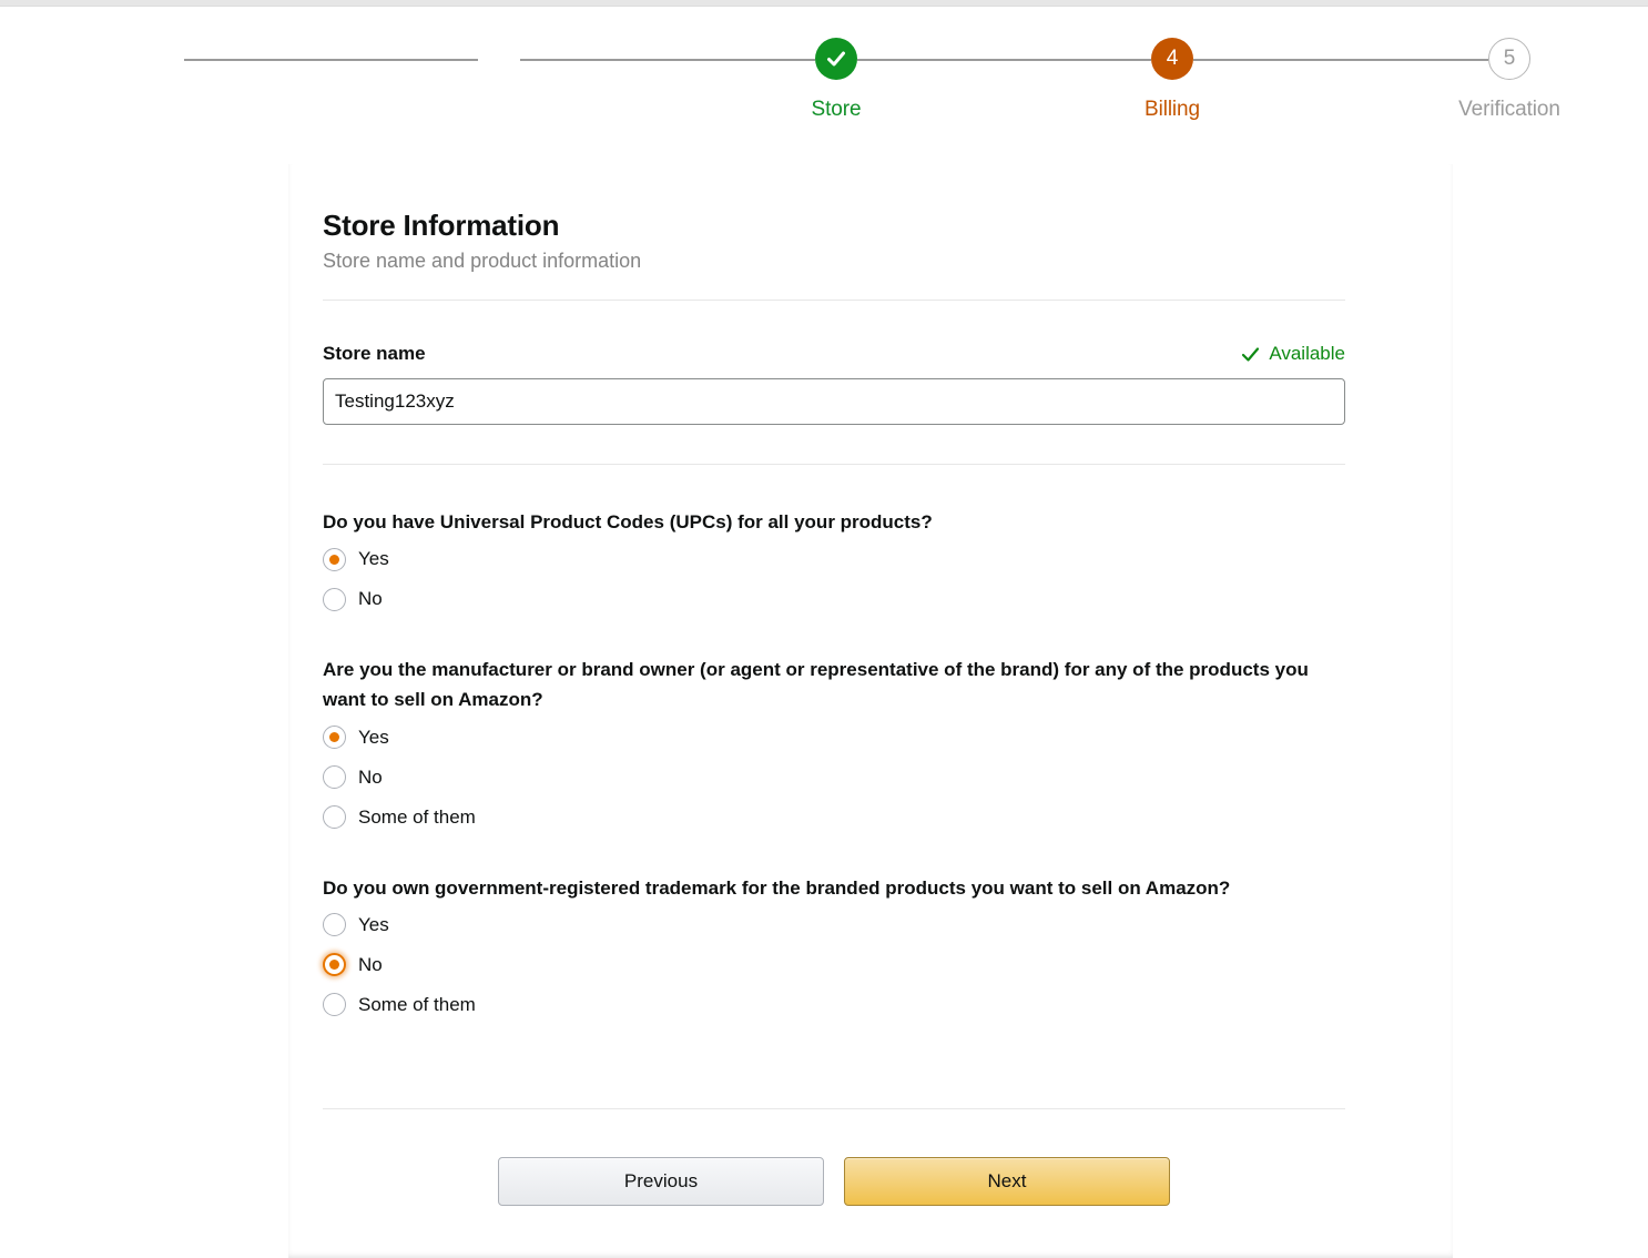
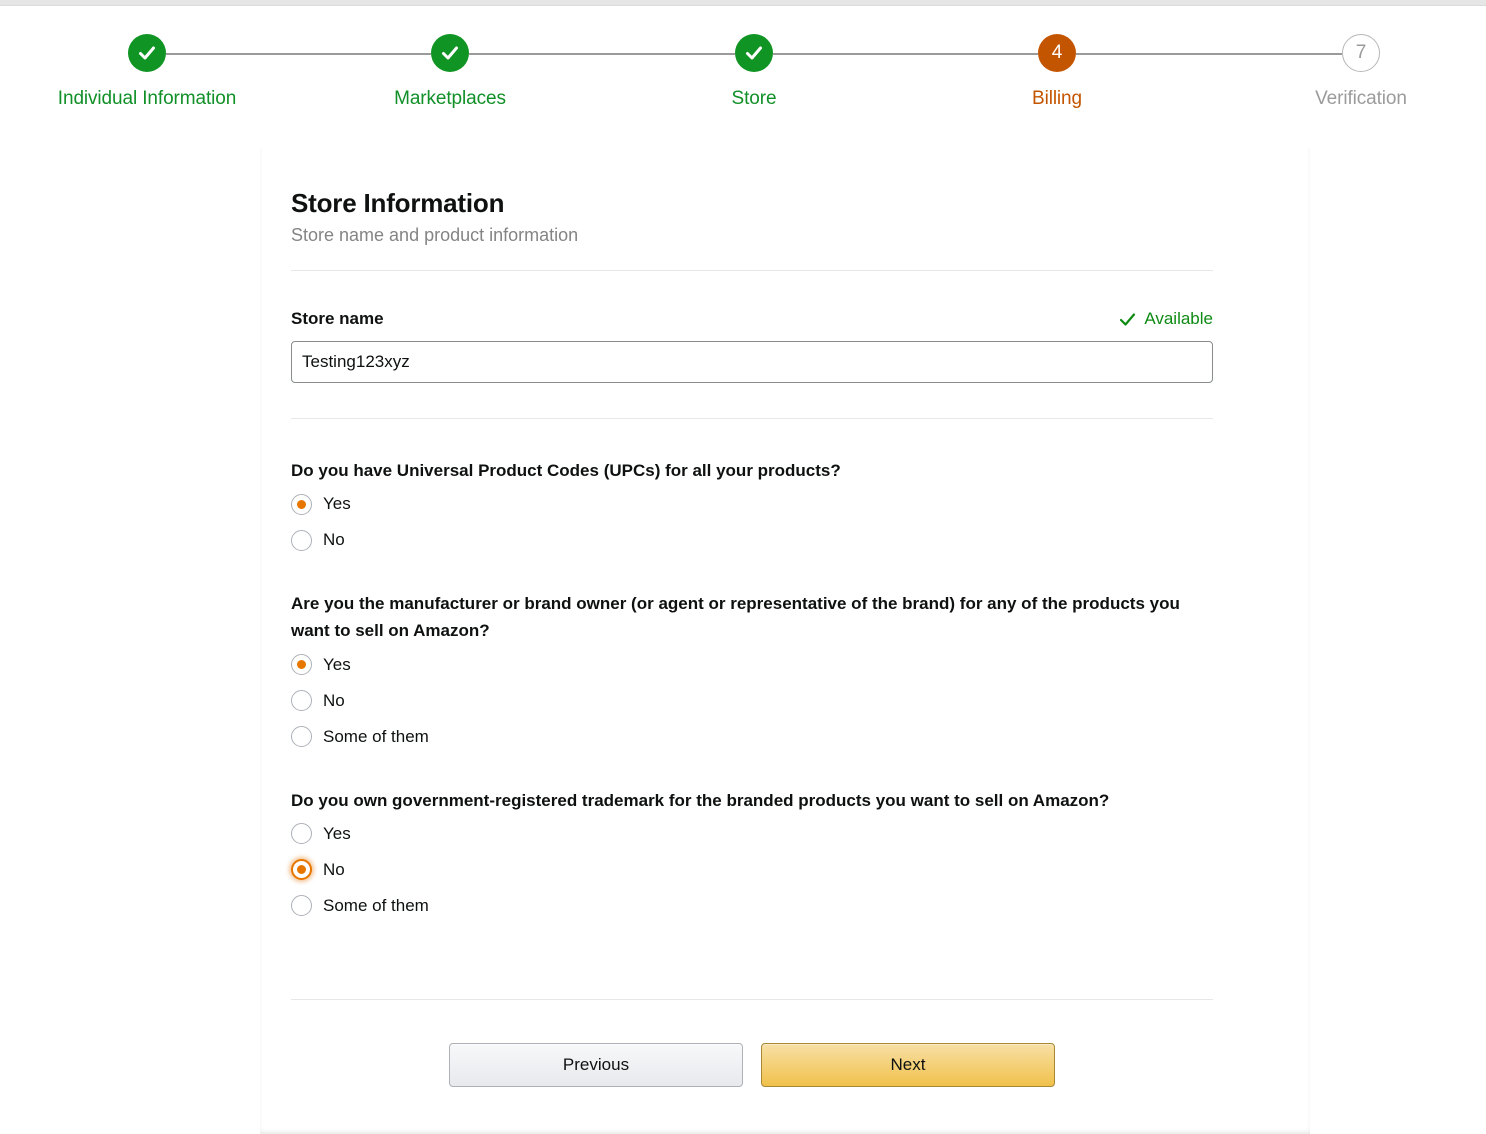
+ Individual Information
+ Marketplaces
  Store
  4
  Billing
- 5
+ 7
  Verification
  Store Information
  Store name and product information
  Store name
  Available
  Testing123xyz
  Do you have Universal Product Codes (UPCs) for all your products?
  Yes
  No
  Are you the manufacturer or brand owner (or agent or representative of the brand) for any of the products you want to sell on Amazon?
  Yes
  No
  Some of them
  Do you own government-registered trademark for the branded products you want to sell on Amazon?
  Yes
  No
  Some of them
  Previous
  Next
